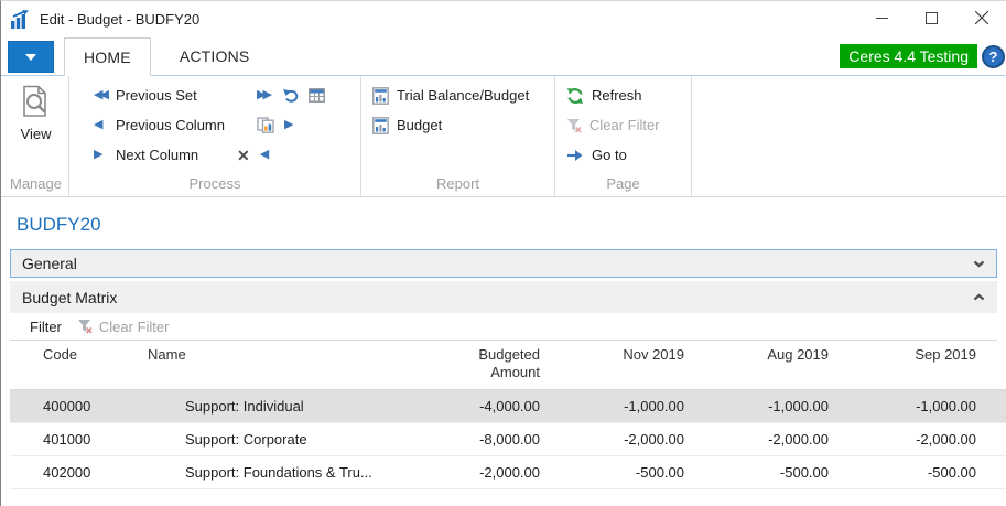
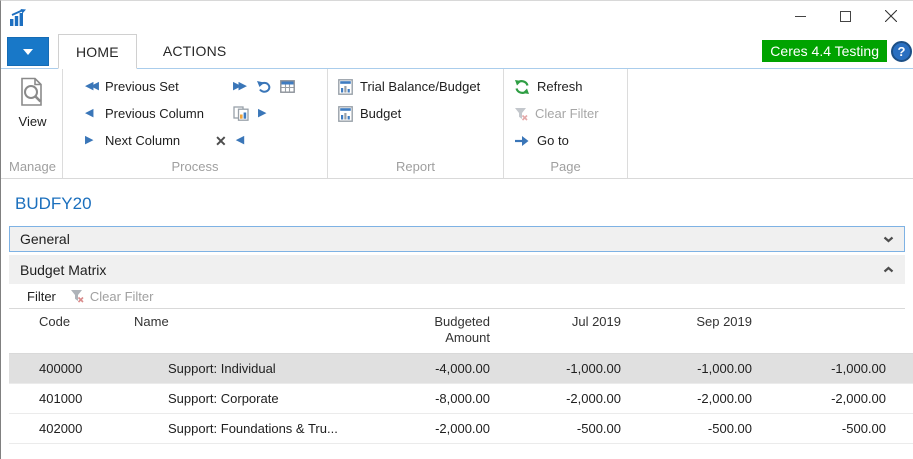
- Edit - Budget - BUDFY20
  HOME
  ACTIONS
  Ceres 4.4 Testing
  ?
  View
  Manage
  ◀
  ◀
  Previous Set
  ▶▶
  ◀
  Previous Column
  ▶
  ▶
  Next Column
  ✕
  ◀
  Process
  Trial Balance/Budget
  Budget
  Report
  Refresh
  Clear Filter
  Go to
  Page
  BUDFY20
  General
  Budget Matrix
  Filter
  Clear Filter
  Code
  Name
  Budgeted Amount
- Nov 2019
+ Jul 2019
- Aug 2019
  Sep 2019
  400000
  Support: Individual
  -4,000.00
  -1,000.00
  -1,000.00
  -1,000.00
  401000
  Support: Corporate
  -8,000.00
  -2,000.00
  -2,000.00
  -2,000.00
  402000
  Support: Foundations & Tru...
  -2,000.00
  -500.00
  -500.00
  -500.00
